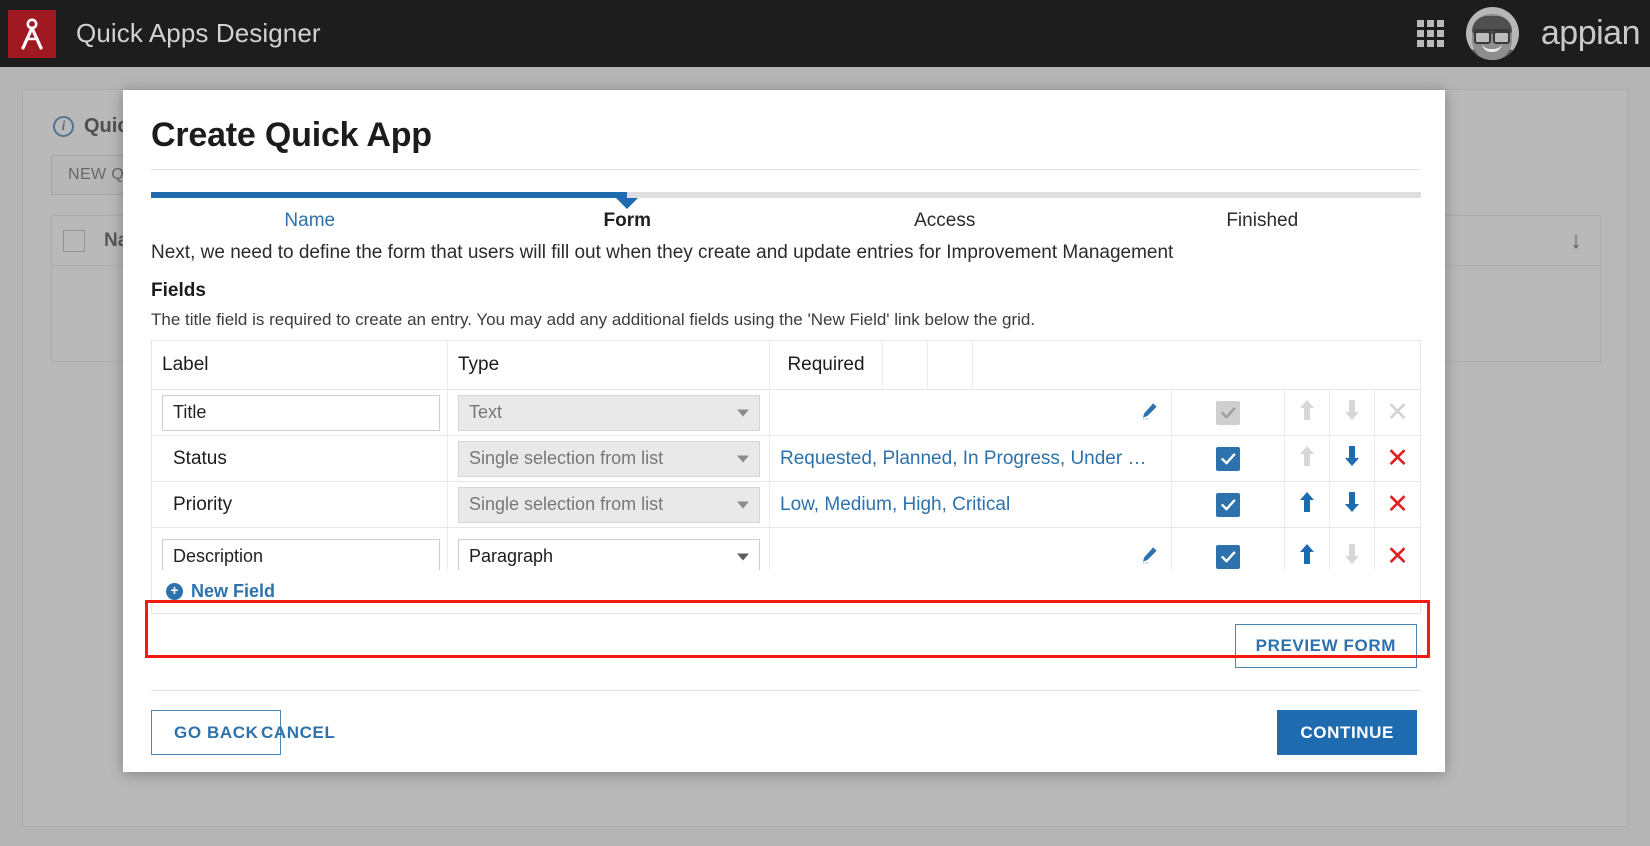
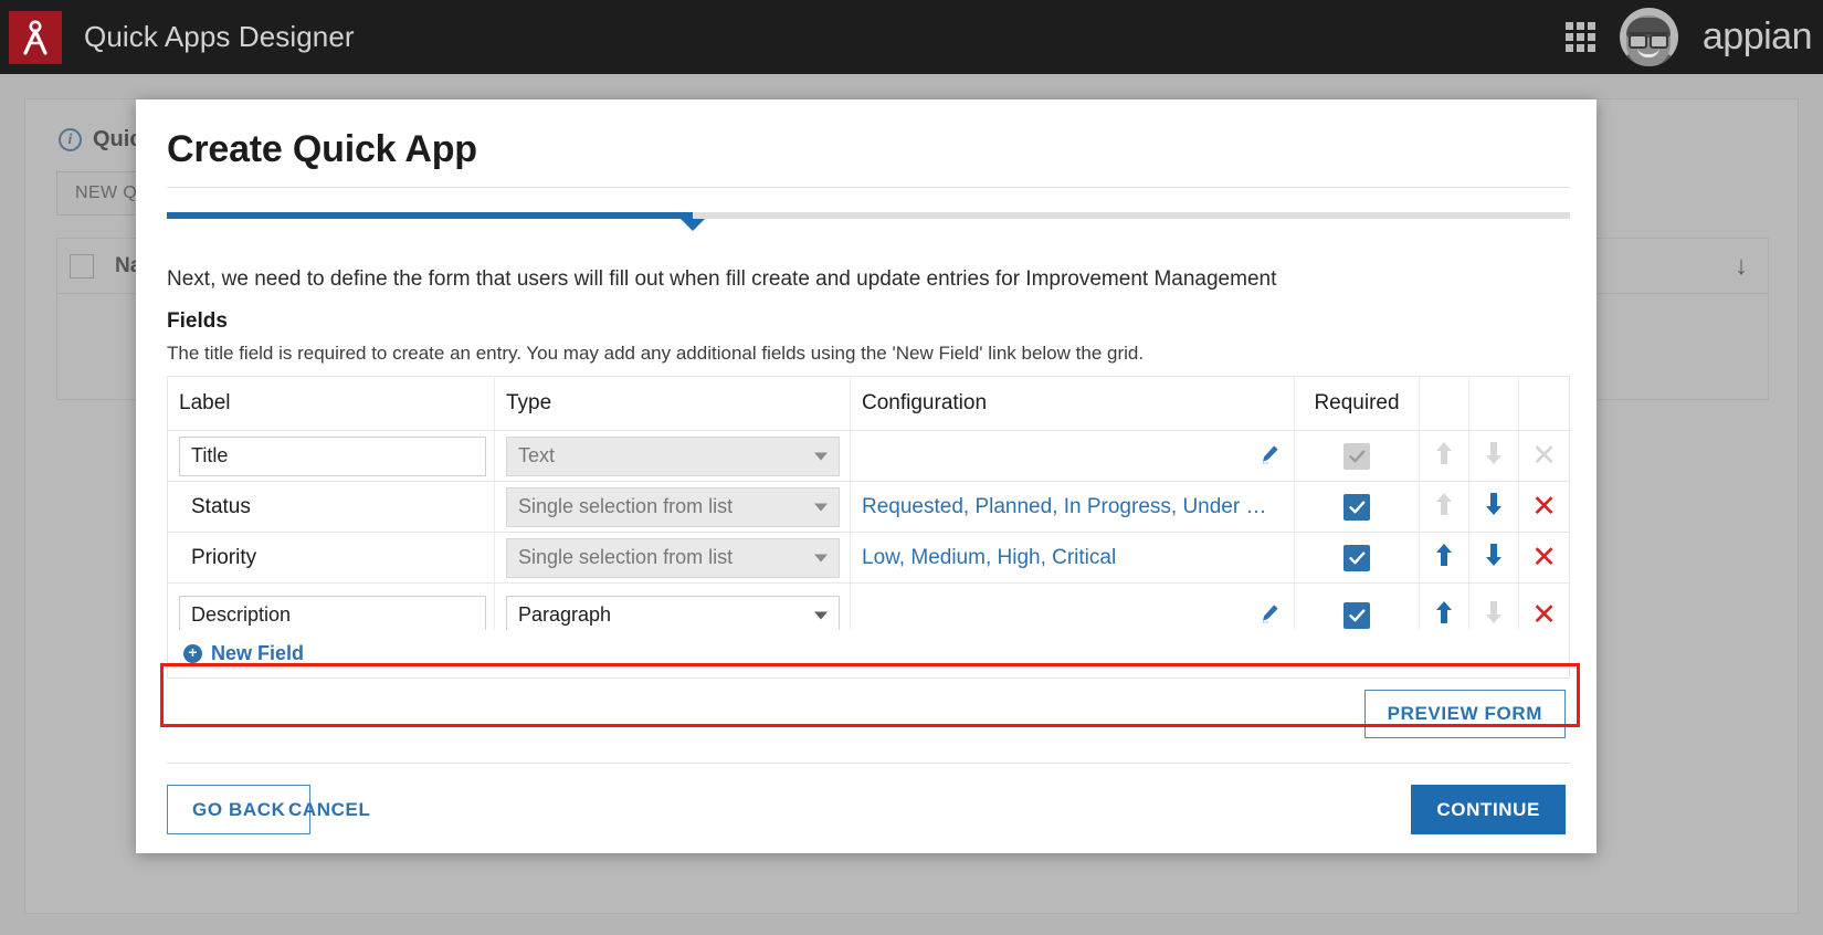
  Quick Apps Designer
  appian
  i
  ↓
  Create Quick App
- Name
- Form
- Access
- Finished
- Next, we need to define the form that users will fill out when they create and update entries for Improvement Management
+ Next, we need to define the form that users will fill out when fill create and update entries for Improvement Management
  Fields
  The title field is required to create an entry. You may add any additional fields using the 'New Field' link below the grid.
  Label
  Type
+ Configuration
  Required
  Title
  Text
  ✕
  Status
  Single selection from list
  Requested, Planned, In Progress, Under Rev
  ✕
  Priority
  Single selection from list
  Low, Medium, High, Critical
  ✕
  Description
  Paragraph
  ✕
  +
  New Field
  PREVIEW FORM
  GO BACK
  CANCEL
  CONTINUE
